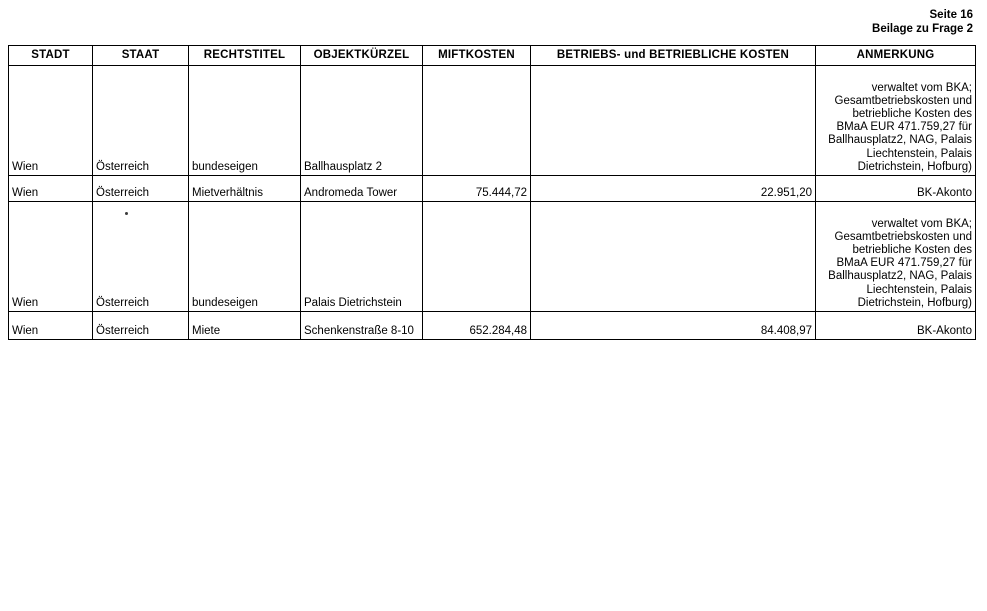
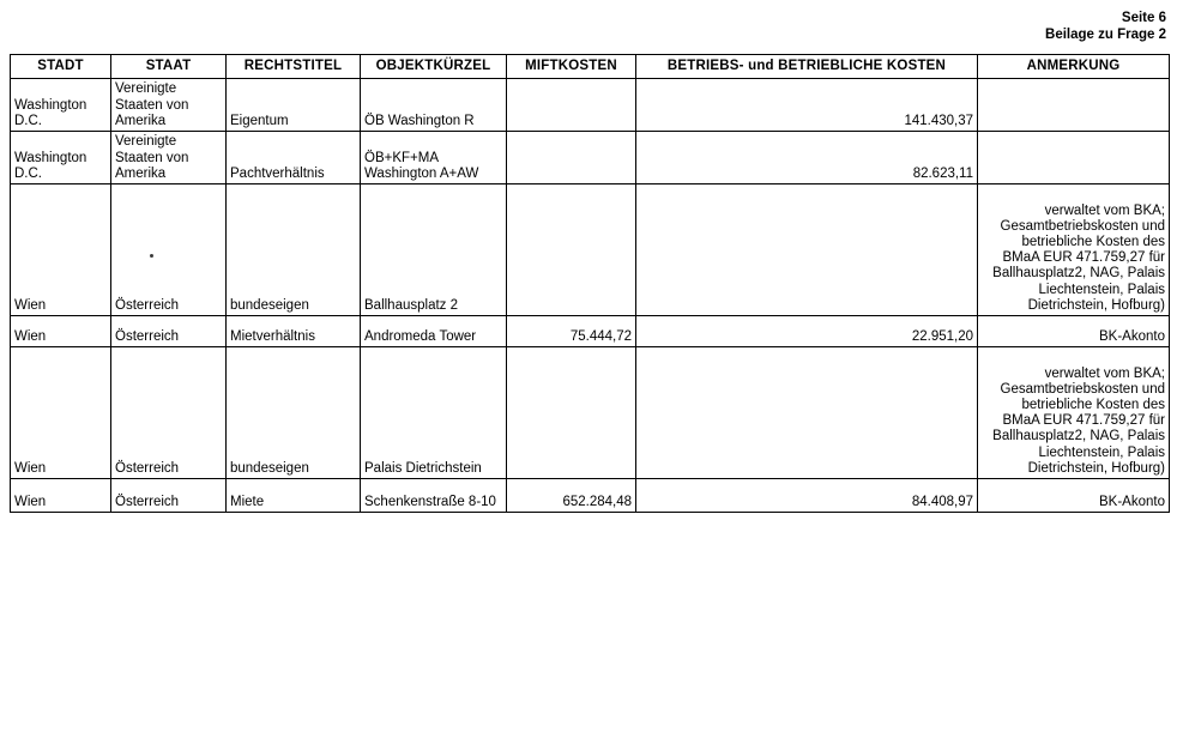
- Seite 16
+ Seite 6
  Beilage zu Frage 2
  STADT	STAAT	RECHTSTITEL	OBJEKTKÜRZEL	MIFTKOSTEN	BETRIEBS- und BETRIEBLICHE KOSTEN	ANMERKUNG
+ Washington D.C.	Vereinigte Staaten von Amerika	Eigentum	ÖB Washington R		141.430,37
+ Washington D.C.	Vereinigte Staaten von Amerika	Pachtverhältnis	ÖB+KF+MA Washington A+AW		82.623,11
  Wien	Österreich	bundeseigen	Ballhausplatz 2			verwaltet vom BKA; Gesamtbetriebskosten und betriebliche Kosten des BMaA EUR 471.759,27 für Ballhausplatz2, NAG, Palais Liechtenstein, Palais Dietrichstein, Hofburg)
  Wien	Österreich	Mietverhältnis	Andromeda Tower	75.444,72	22.951,20	BK-Akonto
  Wien	Österreich	bundeseigen	Palais Dietrichstein			verwaltet vom BKA; Gesamtbetriebskosten und betriebliche Kosten des BMaA EUR 471.759,27 für Ballhausplatz2, NAG, Palais Liechtenstein, Palais Dietrichstein, Hofburg)
  Wien	Österreich	Miete	Schenkenstraße 8-10	652.284,48	84.408,97	BK-Akonto
